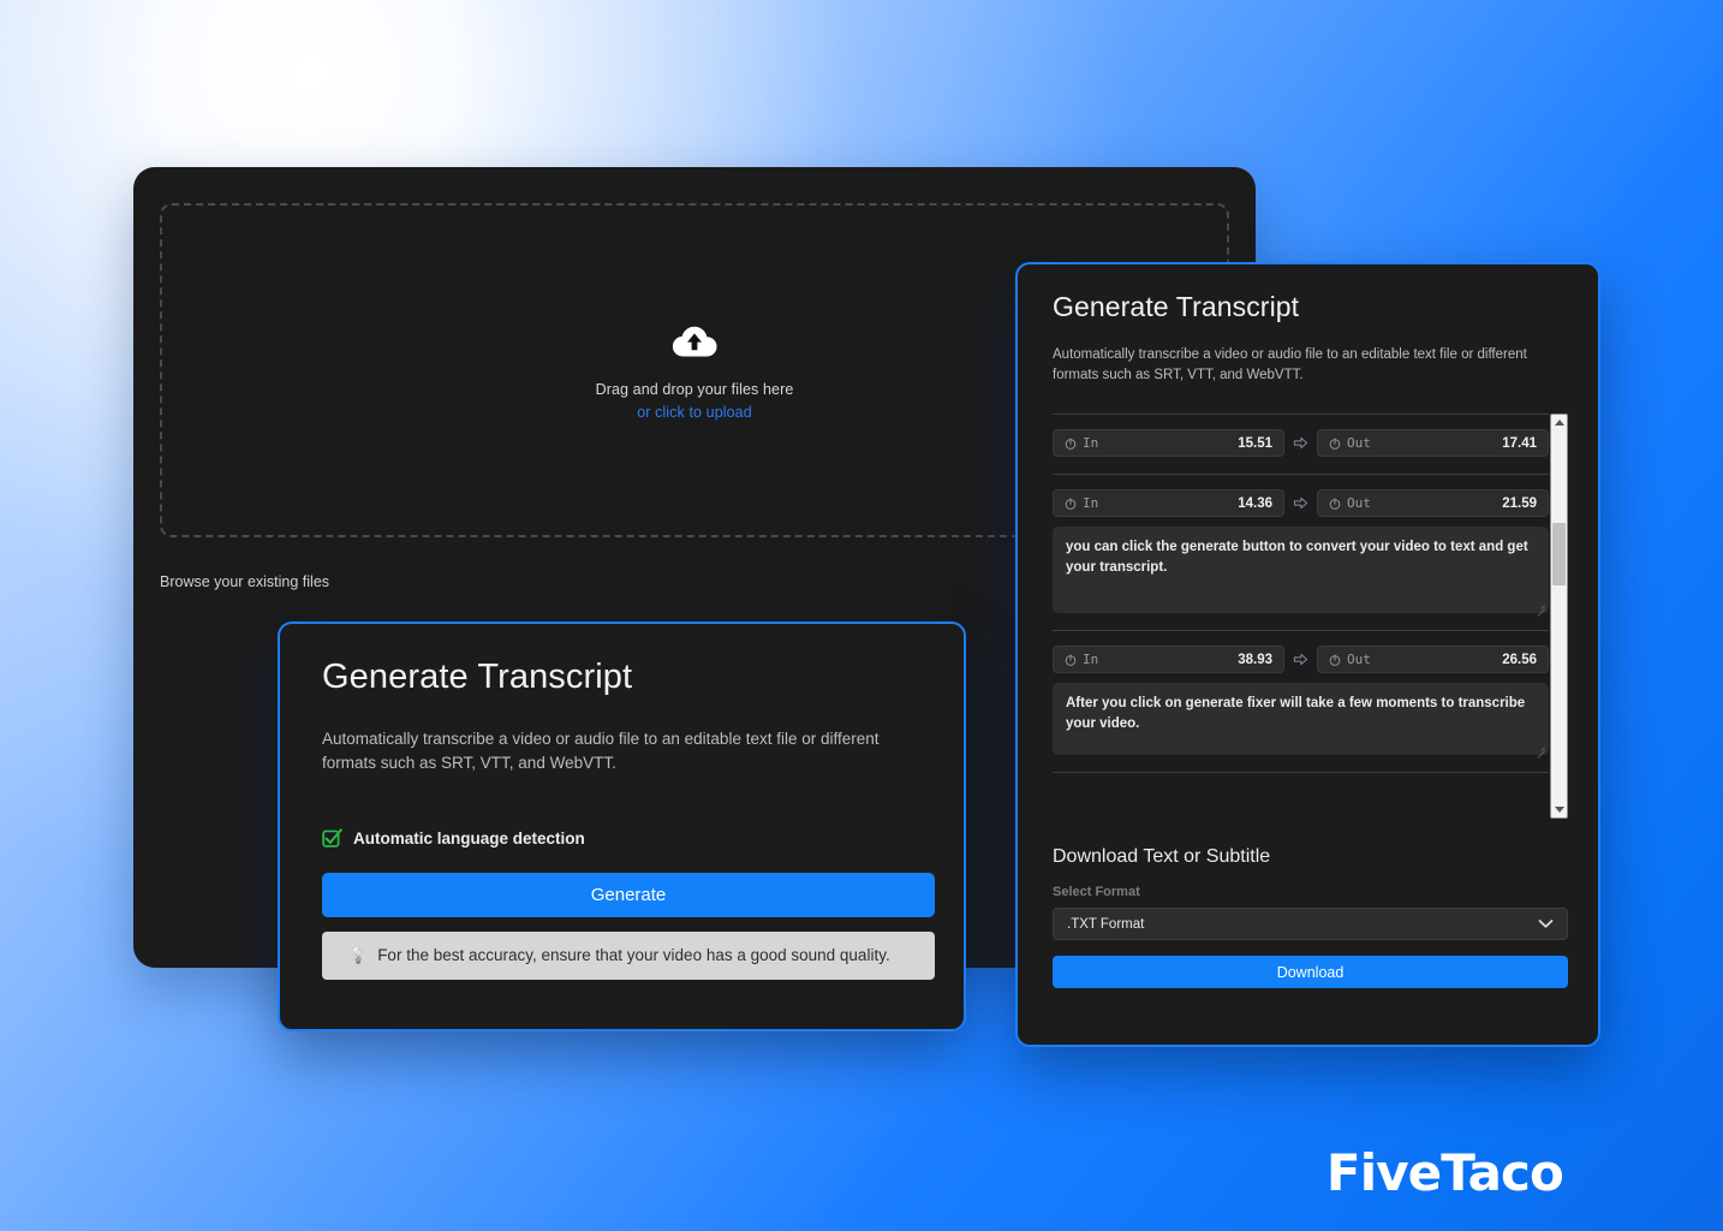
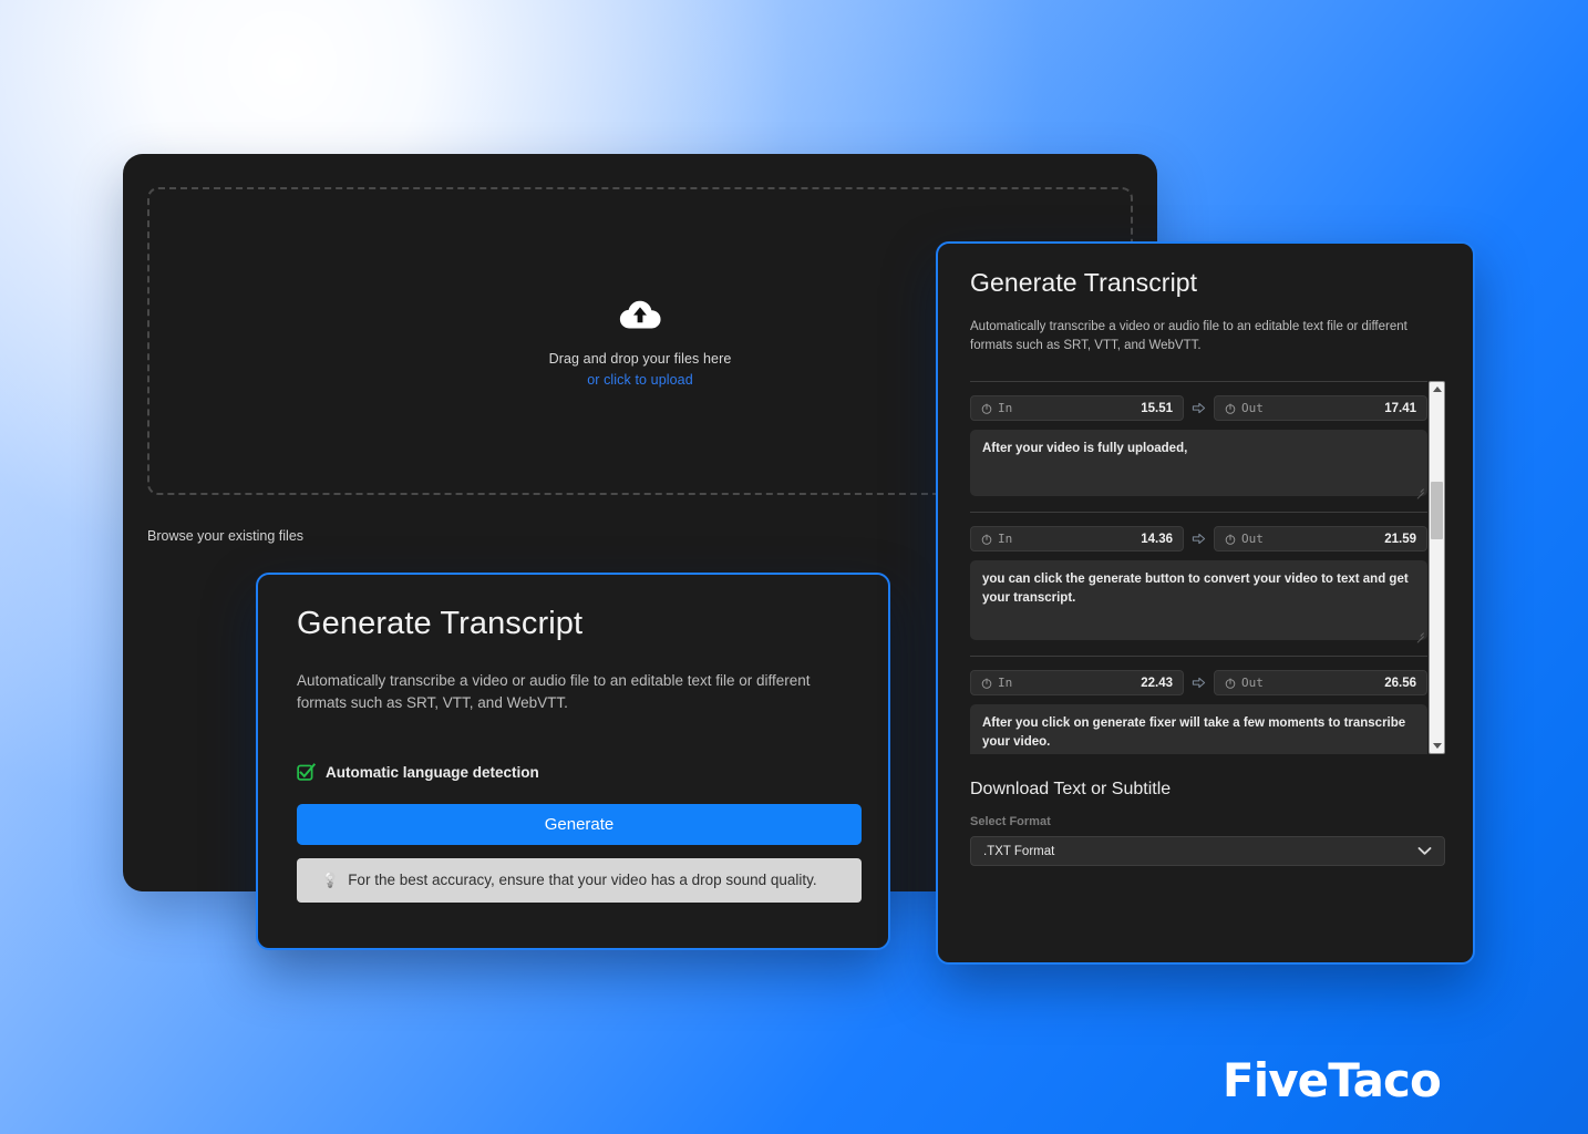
  Drag and drop your files here
  or click to upload
  Browse your existing files
  Generate Transcript
  Automatically transcribe a video or audio file to an editable text file or different formats such as SRT, VTT, and WebVTT.
  Automatic language detection
  Generate
  💡
- For the best accuracy, ensure that your video has a good sound quality.
+ For the best accuracy, ensure that your video has a drop sound quality.
  Generate Transcript
  Automatically transcribe a video or audio file to an editable text file or different formats such as SRT, VTT, and WebVTT.
  In
  15.51
  Out
  17.41
+ After your video is fully uploaded,
  In
  14.36
  Out
  21.59
  you can click the generate button to convert your video to text and get your transcript.
  In
- 38.93
+ 22.43
  Out
  26.56
  After you click on generate fixer will take a few moments to transcribe your video.
  Download Text or Subtitle
  Select Format
  .TXT Format
- Download
  FiveTaco
